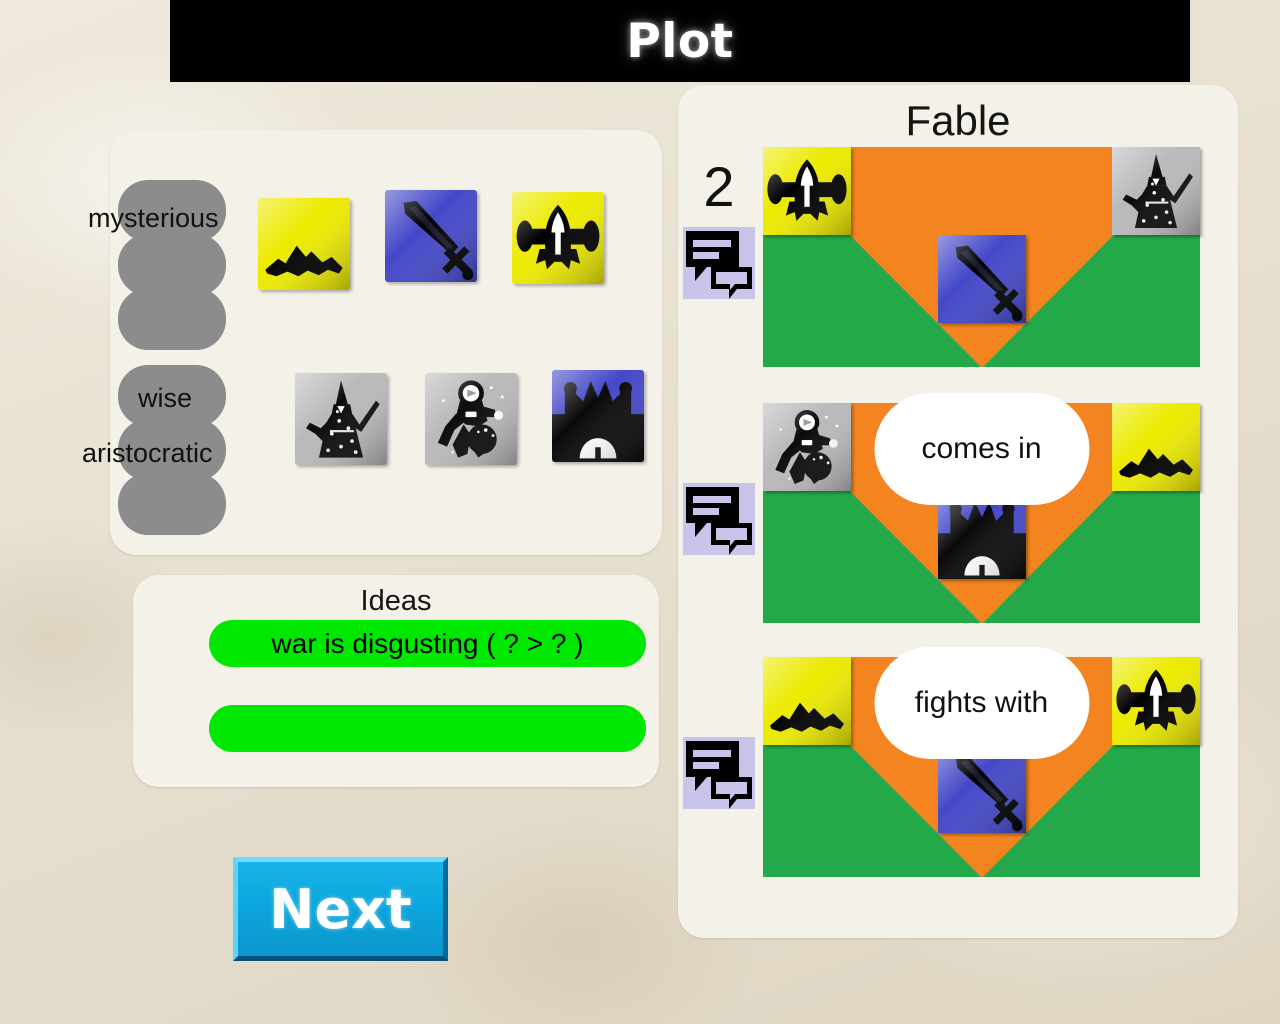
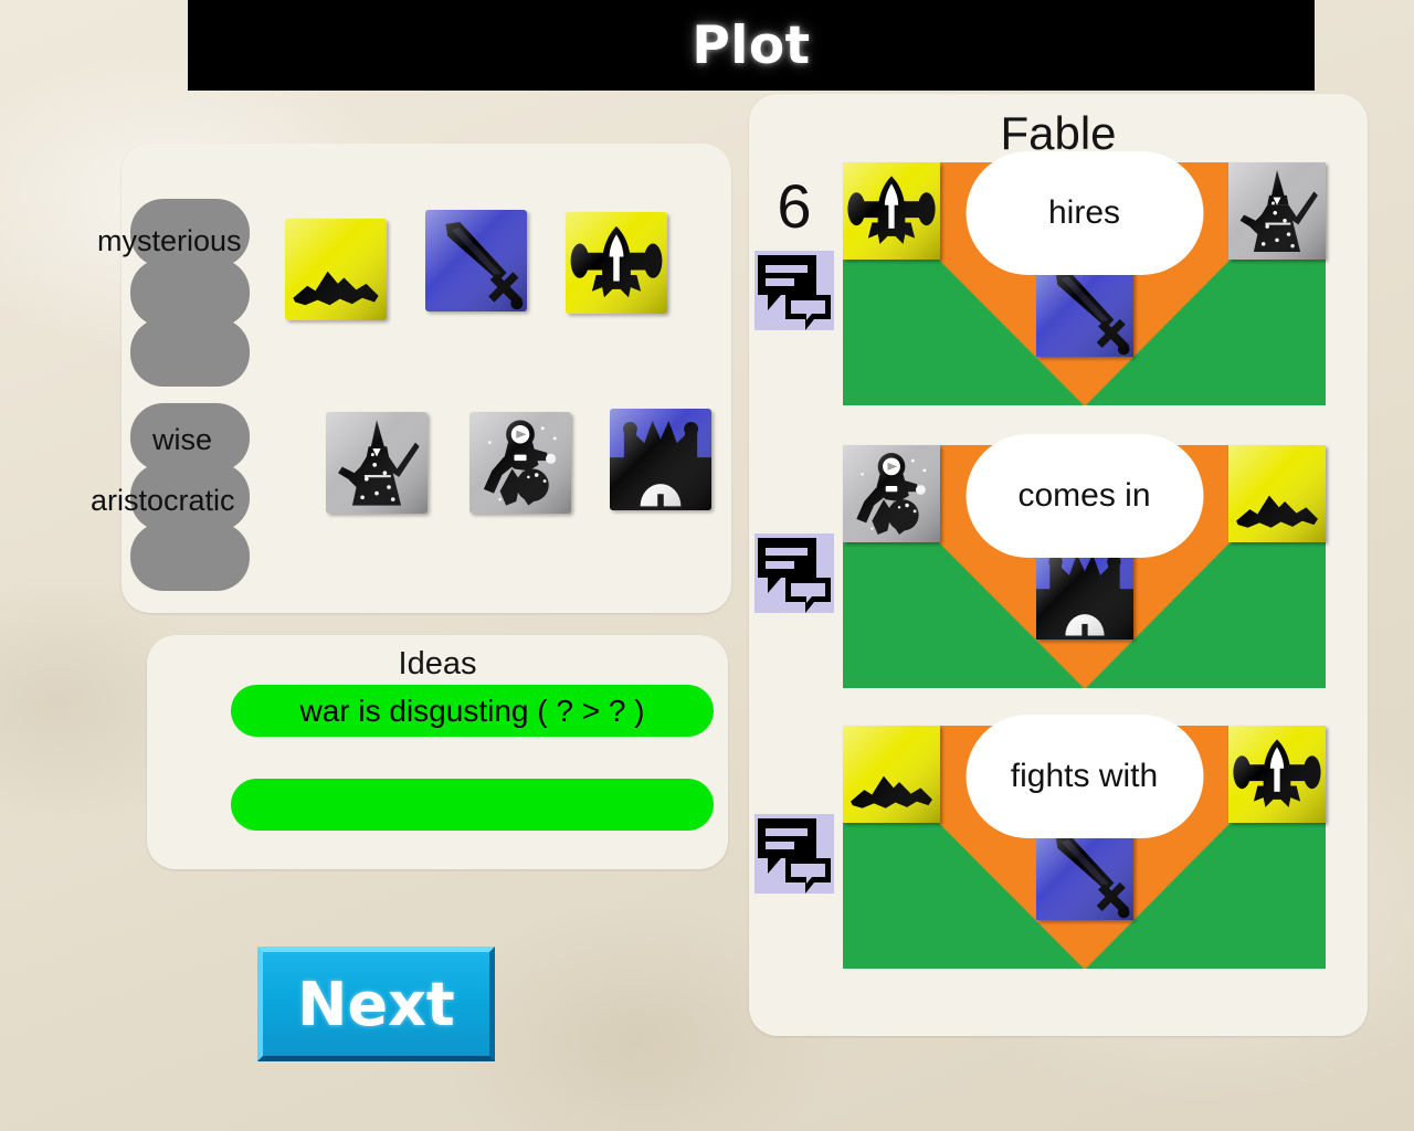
  Plot
  mysterious
  wise
  aristocratic
  Ideas
  war is disgusting ( ? > ? )
  Next
  Fable
- 2
+ 6
+ hires
  comes in
  fights with
